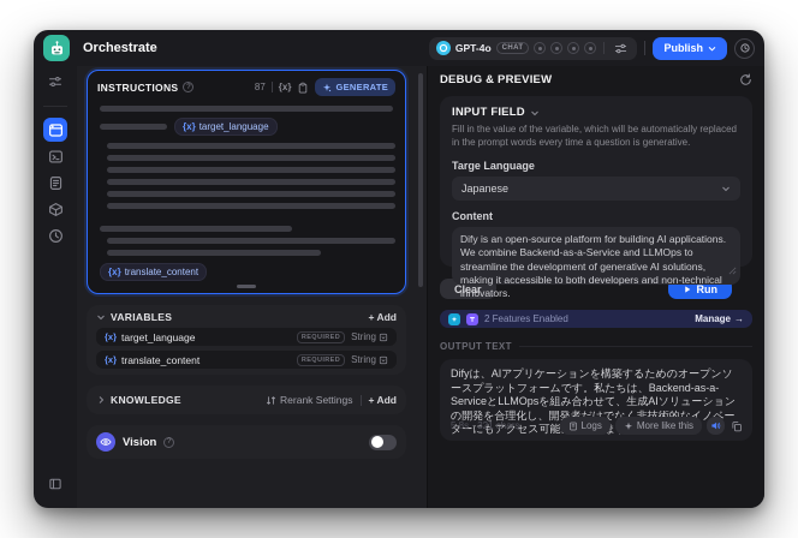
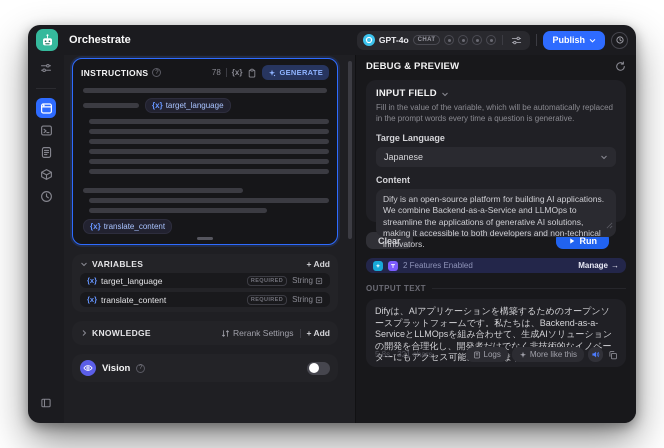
  Orchestrate
  GPT-4o
  Publish
  INSTRUCTIONS
- 87
+ 78
  {x}
  GENERATE
  {x}
  target_language
  {x}
  translate_content
  VARIABLES
  +
  Add
  {x}
  target_language
  String
  {x}
  translate_content
  String
  KNOWLEDGE
  Rerank Settings
  +
  Add
  Vision
  DEBUG & PREVIEW
  INPUT FIELD
  Fill in the value of the variable, which will be automatically replaced in the prompt words every time a question is generative.
  Targe Language
  Japanese
  Content
- Dify is an open-source platform for building AI applications. We combine Backend-as-a-Service and LLMOps to streamline the development of generative AI solutions, making it accessible to both developers and non-technical innovators.
+ Dify is an open-source platform for building AI applications. We combine Backend-as-a-Service and LLMOps to streamline the applications of generative AI solutions, making it accessible to both developers and non-technical innovators.
  Run
  2 Features Enabled
  Manage
  →
  OUTPUT TEXT
  Difyは、AIアプリケーションを構築するためのオープンソースプラットフォームです。私たちは、Backend-as-a-ServiceとLLMOpsを組み合わせて、生成AIソリューションの開発を合理化し、開発者だけでなく非技術的なイノベーターにもアクセス可能ま
  5.8s · 321 chars
  Logs
  More like this
